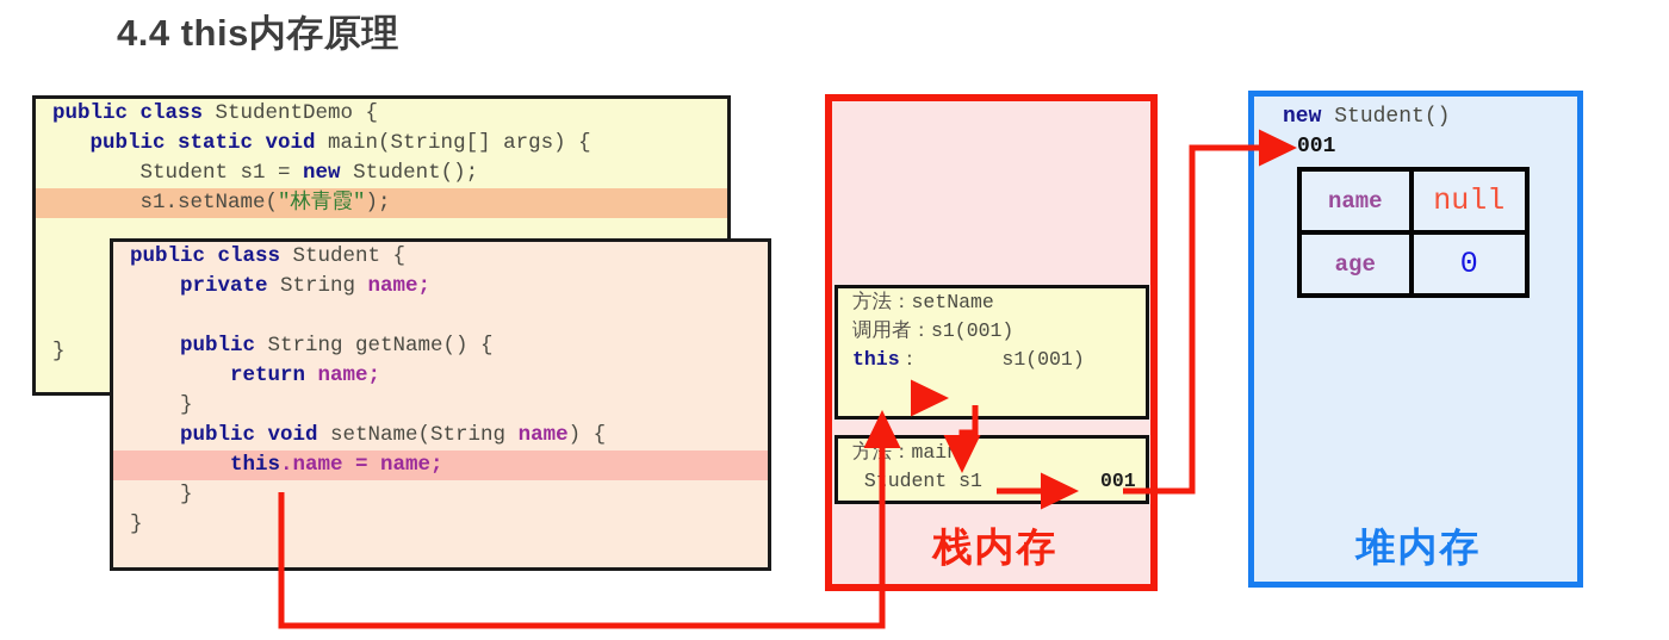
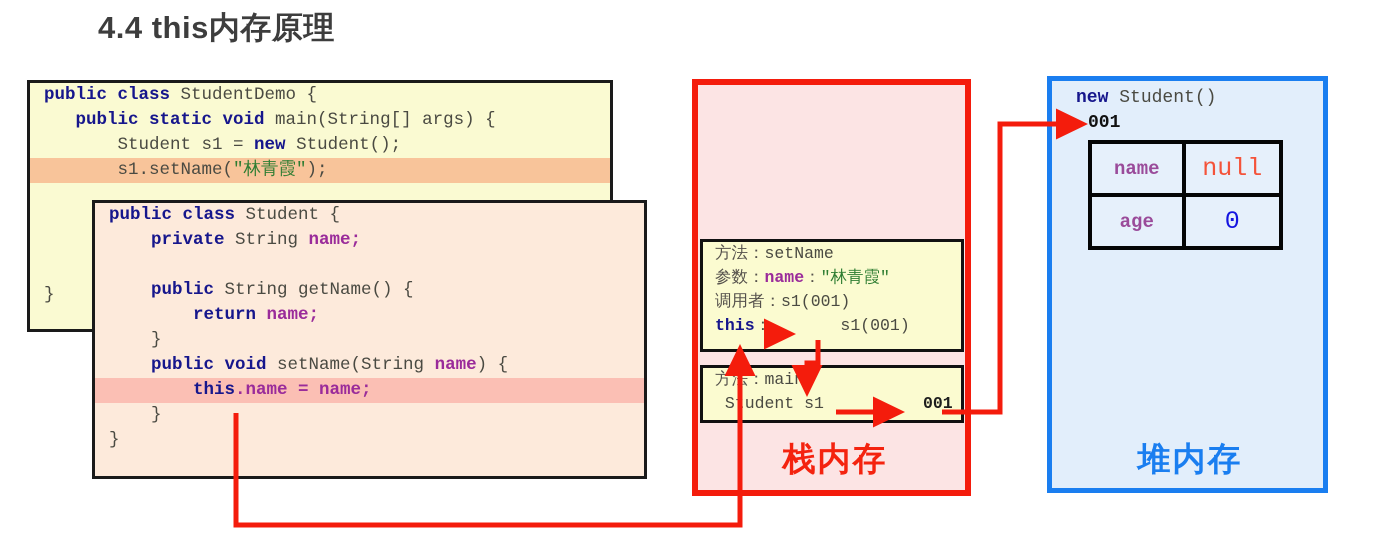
  4.4 this内存原理
  public class StudentDemo {
  public static void main(String[] args) {
  Student s1 = new Student();
  s1.setName("林青霞");
  }
  public class Student {
  private String name;
  public String getName() {
  return name;
  }
  public void setName(String name) {
  this.name = name;
  }
  }
  方法：setName
+ 参数：name："林青霞"
  调用者：s1(001)
  this： s1(001)
  方：main
  Sudent s1 001
  栈内存
  new Student()
  001
  name
  null
  age
  0
  堆内存
